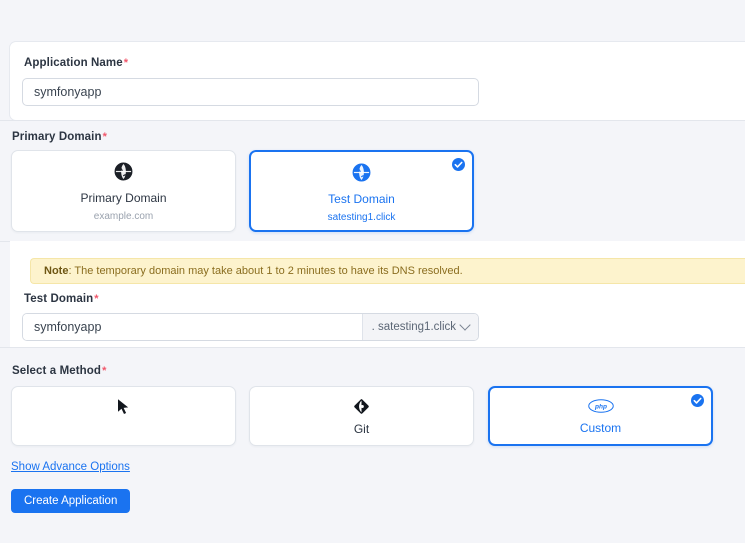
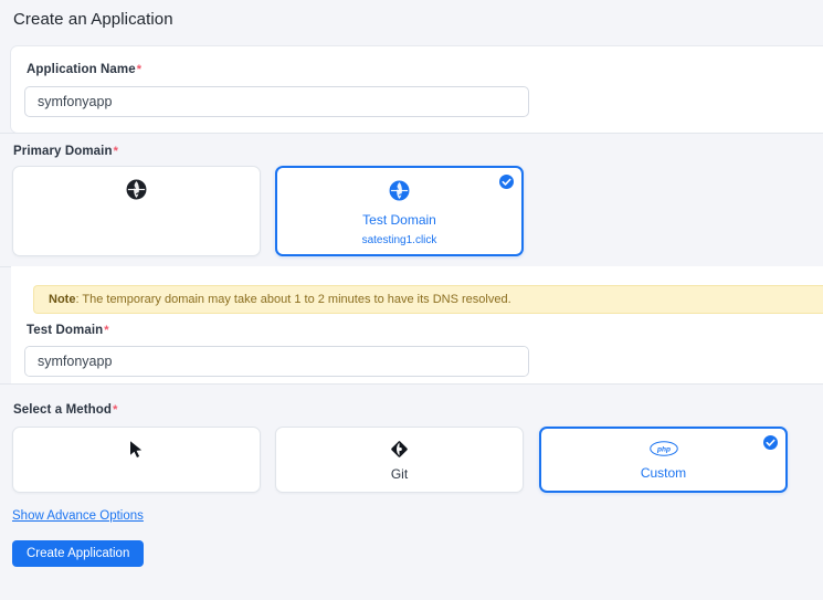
+ Create an Application
  Application Name*
  symfonyapp
  Primary Domain*
- Primary Domain
- example.com
  Test Domain
  satesting1.click
  Note: The temporary domain may take about 1 to 2 minutes to have its DNS resolved.
  Test Domain*
  symfonyapp
- . satesting1.click
  Select a Method*
  Git
  Custom
  Show Advance Options
  Create Application
